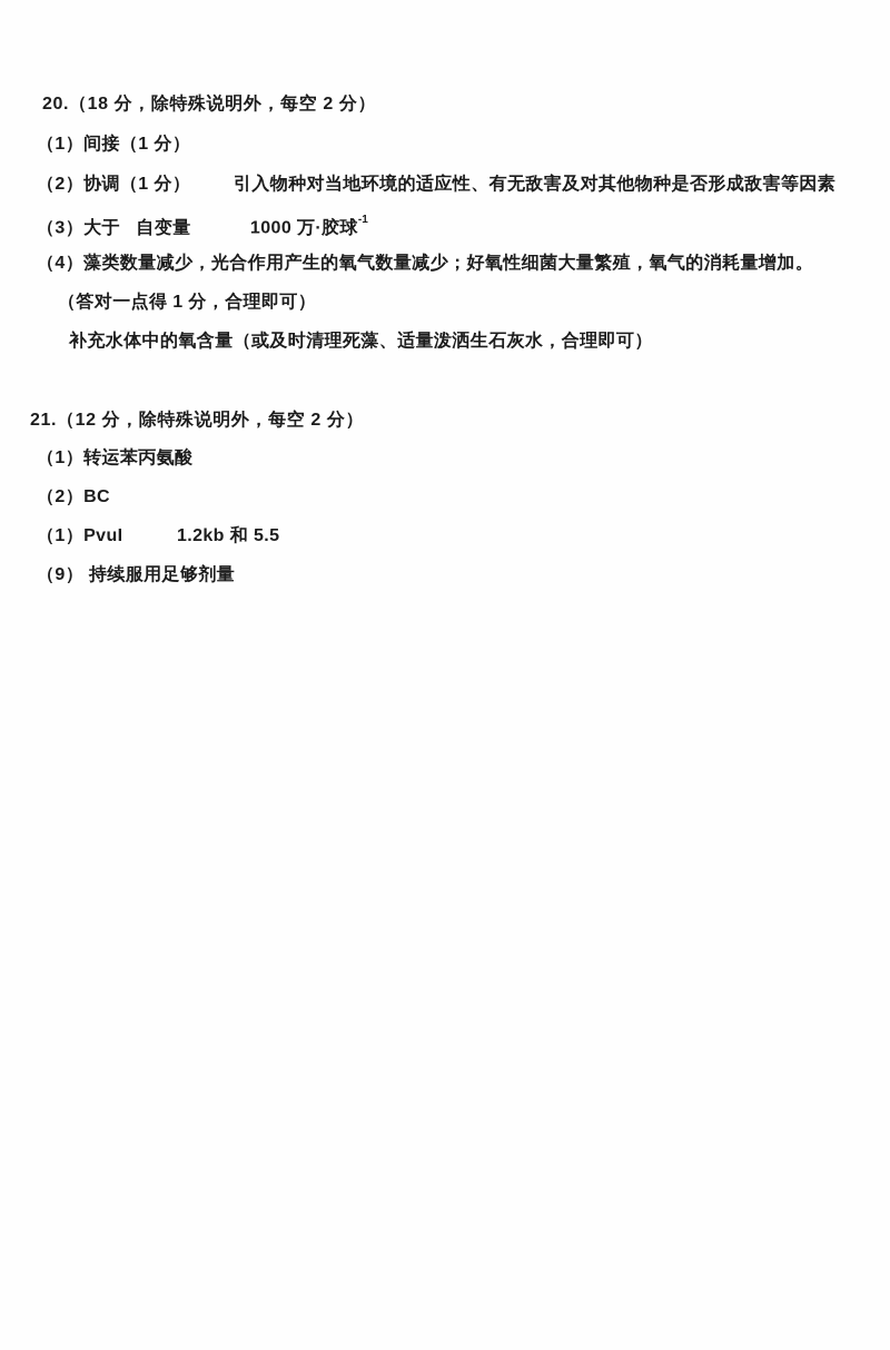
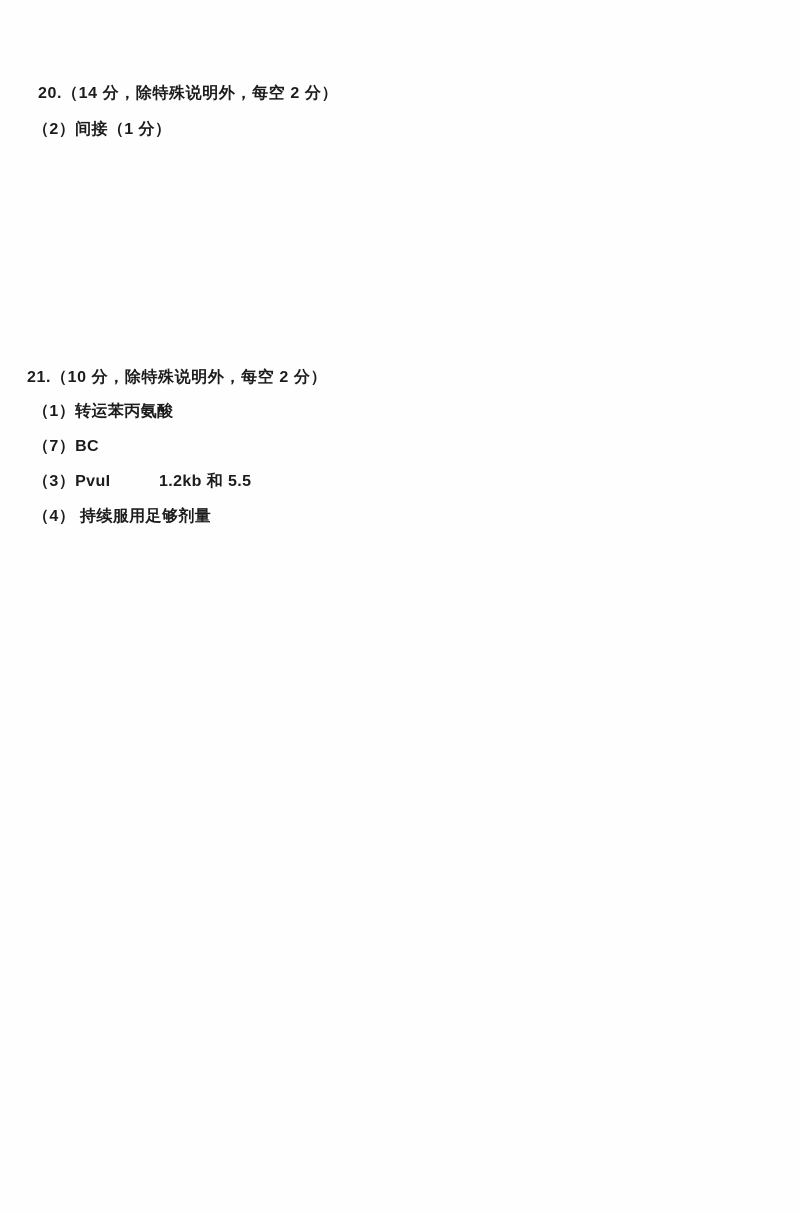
- 20.（18 分，除特殊说明外，每空 2 分）
+ 20.（14 分，除特殊说明外，每空 2 分）
- （1）间接（1 分）
+ （2）间接（1 分）
- （2）协调（1 分） 引入物种对当地环境的适应性、有无敌害及对其他物种是否形成敌害等因素
- （3）大于 自变量 1000 万·胶球-1
- （4）藻类数量减少，光合作用产生的氧气数量减少；好氧性细菌大量繁殖，氧气的消耗量增加。
- （答对一点得 1 分，合理即可）
- 补充水体中的氧含量（或及时清理死藻、适量泼洒生石灰水，合理即可）
- 21.（12 分，除特殊说明外，每空 2 分）
+ 21.（10 分，除特殊说明外，每空 2 分）
  （1）转运苯丙氨酸
- （2）BC
+ （7）BC
- （1）PvuI 1.2kb 和 5.5
+ （3）PvuI 1.2kb 和 5.5
- （9） 持续服用足够剂量
+ （4） 持续服用足够剂量
